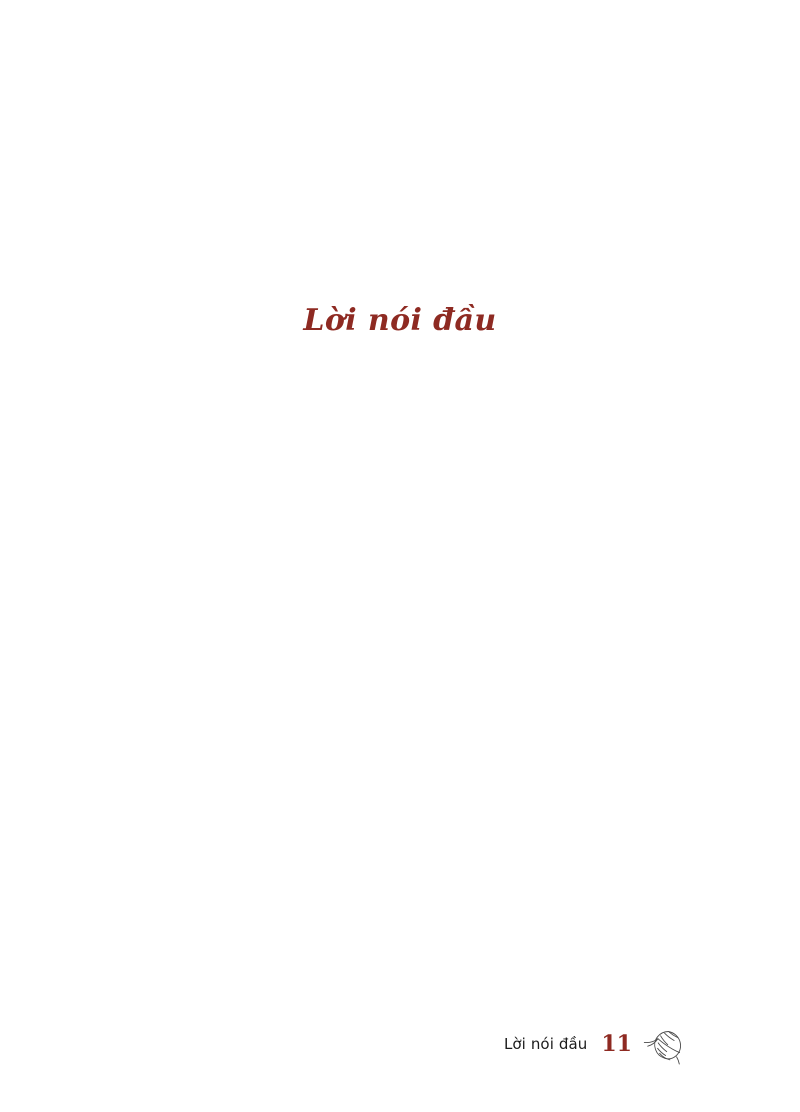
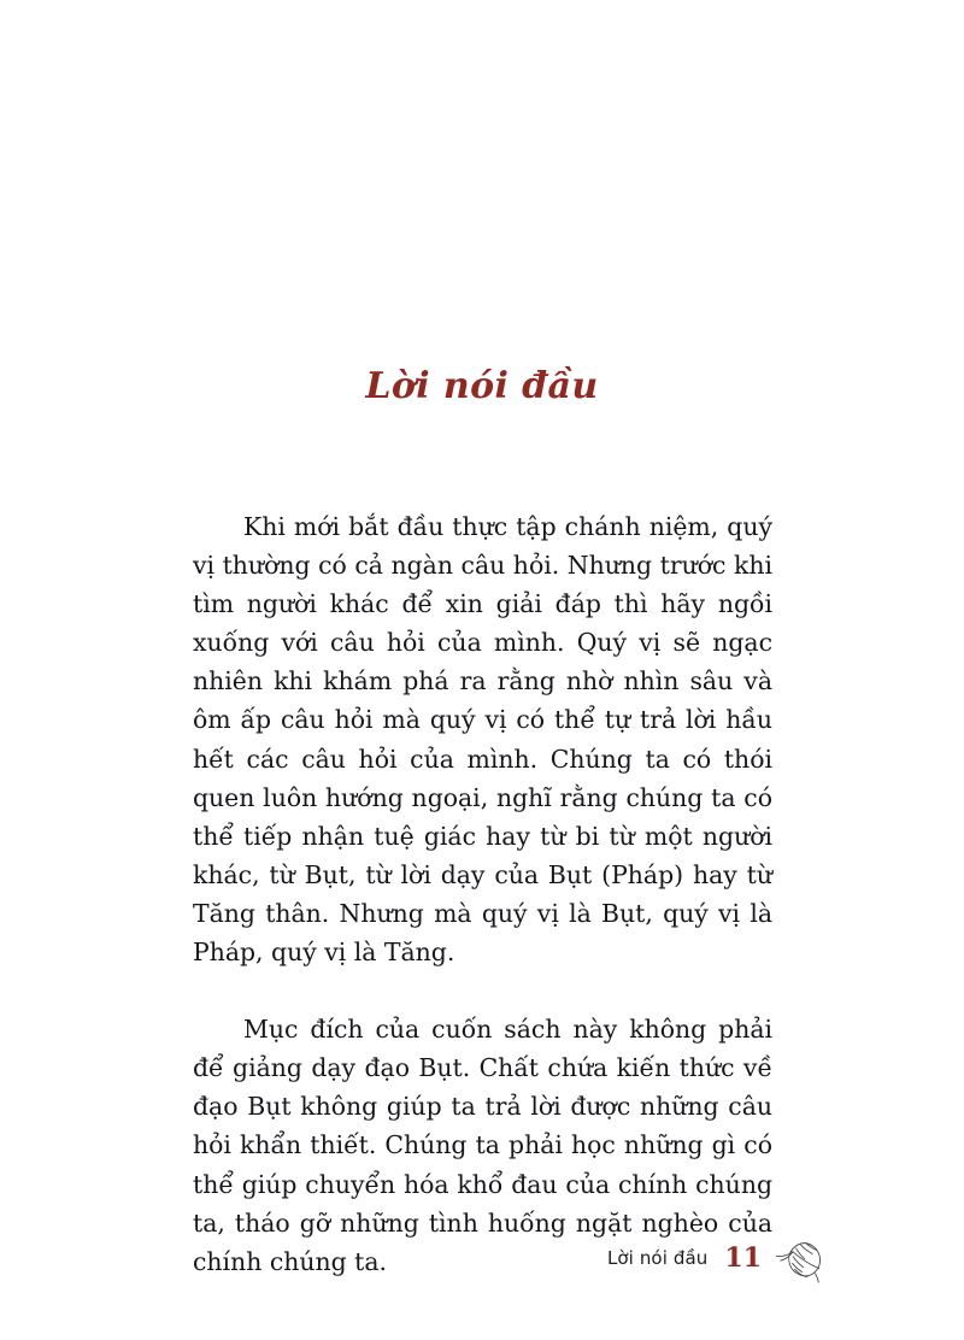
  Lời nói đầu
+ Khi mới bắt đầu thực tập chánh niệm, quý vị thường có cả ngàn câu hỏi. Nhưng trước khi tìm người khác để xin giải đáp thì hãy ngồi xuống với câu hỏi của mình. Quý vị sẽ ngạc nhiên khi khám phá ra rằng nhờ nhìn sâu và ôm ấp câu hỏi mà quý vị có thể tự trả lời hầu hết các câu hỏi của mình. Chúng ta có thói quen luôn hướng ngoại, nghĩ rằng chúng ta có thể tiếp nhận tuệ giác hay từ bi từ một người khác, từ Bụt, từ lời dạy của Bụt (Pháp) hay từ Tăng thân. Nhưng mà quý vị là Bụt, quý vị là Pháp, quý vị là Tăng.
+ Mục đích của cuốn sách này không phải để giảng dạy đạo Bụt. Chất chứa kiến thức về đạo Bụt không giúp ta trả lời được những câu hỏi khẩn thiết. Chúng ta phải học những gì có thể giúp chuyển hóa khổ đau của chính chúng ta, tháo gỡ những tình huống ngặt nghèo của chính chúng ta.
  Lời nói đầu
  11
